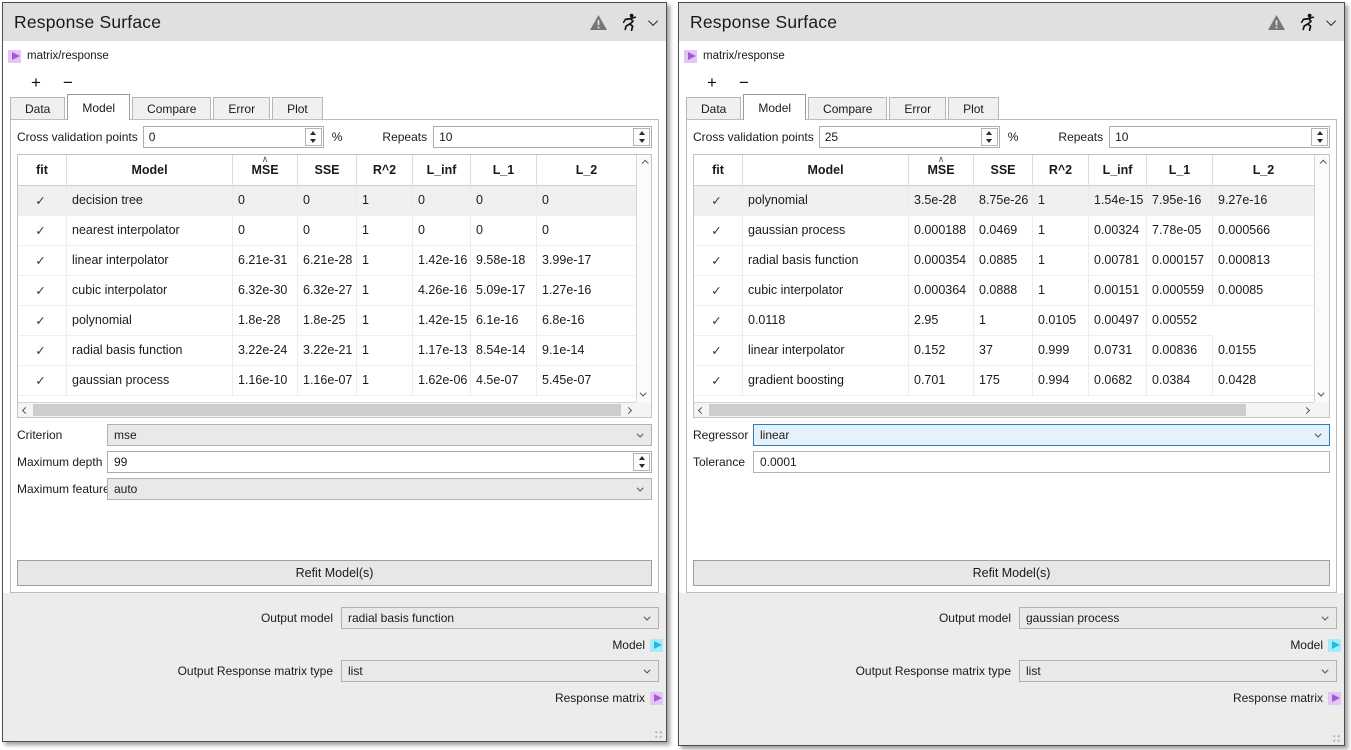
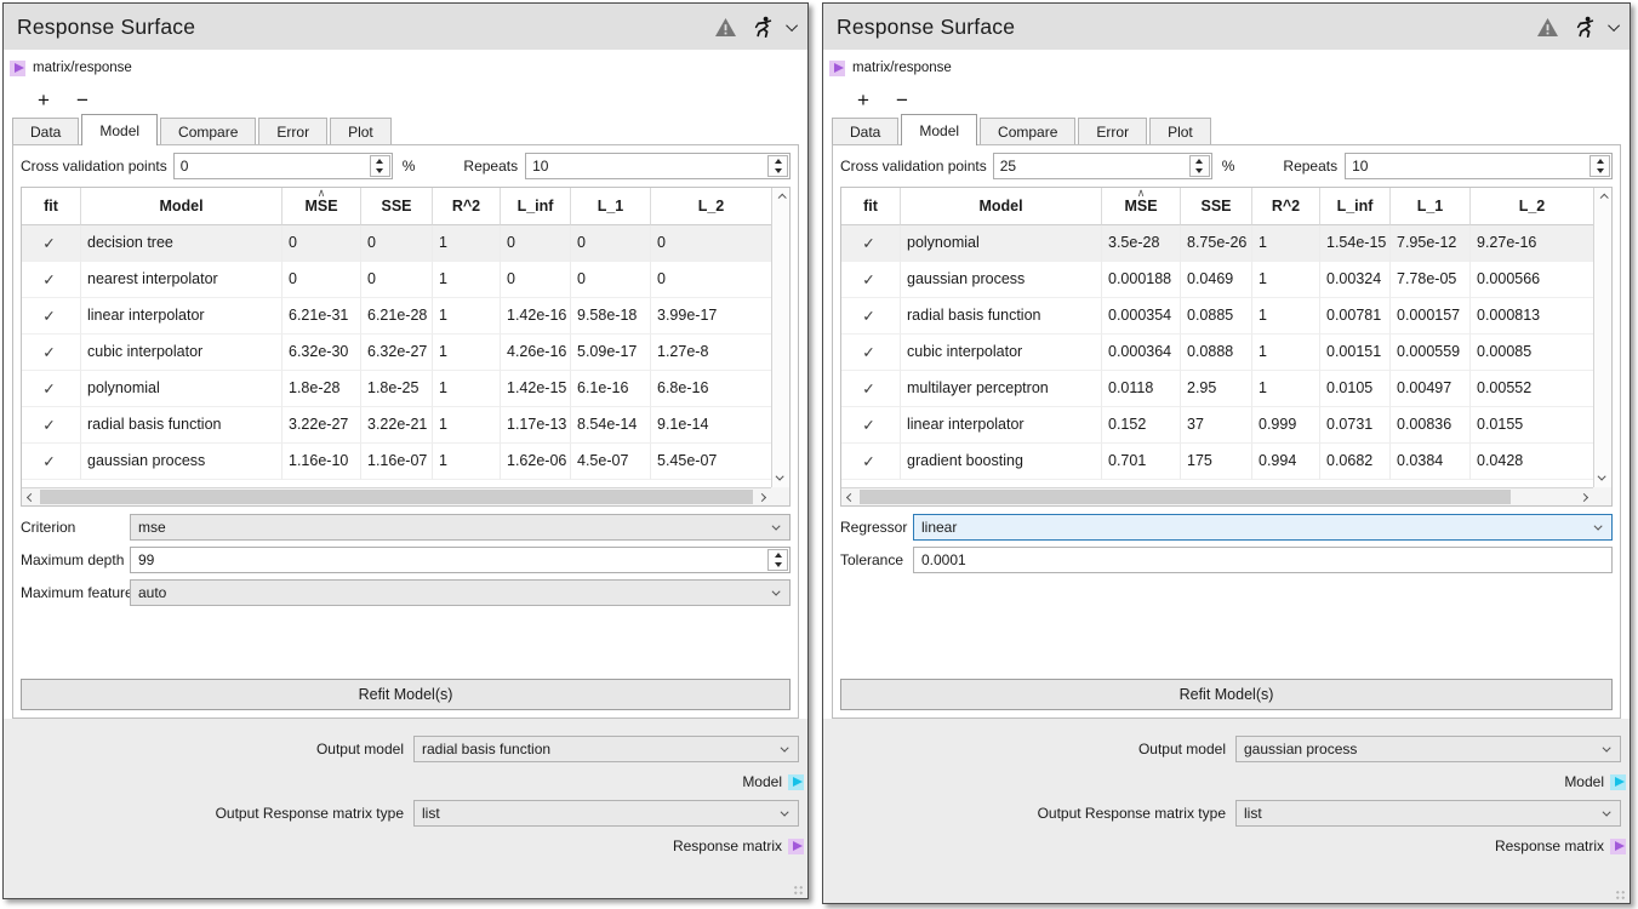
  Response Surface
  matrix/response
  +
  −
  Data
  Model
  Compare
  Error
  Plot
  Cross validation points
  0
  %
  Repeats
  10
  fit
  Model
  ∧
  MSE
  SSE
  R^2
  L_inf
  L_1
  L_2
  ✓
  decision tree
  0
  0
  1
  0
  0
  0
  ✓
  nearest interpolator
  0
  0
  1
  0
  0
  0
  ✓
  linear interpolator
  6.21e-31
  6.21e-28
  1
  1.42e-16
  9.58e-18
  3.99e-17
  ✓
  cubic interpolator
  6.32e-30
  6.32e-27
  1
  4.26e-16
  5.09e-17
- 1.27e-16
+ 1.27e-8
  ✓
  polynomial
  1.8e-28
  1.8e-25
  1
  1.42e-15
  6.1e-16
  6.8e-16
  ✓
  radial basis function
- 3.22e-24
+ 3.22e-27
  3.22e-21
  1
  1.17e-13
  8.54e-14
  9.1e-14
  ✓
  gaussian process
  1.16e-10
  1.16e-07
  1
  1.62e-06
  4.5e-07
  5.45e-07
  Criterion
  mse
  Maximum depth
  99
  Maximum featur
  auto
  Refit Model(s)
  Output model
  radial basis function
  Model
  Output Response matrix type
  list
  Response matrix
  Response Surface
  matrix/response
  +
  −
  Data
  Model
  Compare
  Error
  Plot
  Cross validation points
  25
  %
  Repeats
  10
  fit
  Model
  ∧
  MSE
  SSE
  R^2
  L_inf
  L_1
  L_2
  ✓
  polynomial
  3.5e-28
  8.75e-26
  1
  1.54e-15
- 7.95e-16
+ 7.95e-12
  9.27e-16
  ✓
  gaussian process
  0.000188
  0.0469
  1
  0.00324
  7.78e-05
  0.000566
  ✓
  radial basis function
  0.000354
  0.0885
  1
  0.00781
  0.000157
  0.000813
  ✓
  cubic interpolator
  0.000364
  0.0888
  1
  0.00151
  0.000559
  0.00085
  ✓
+ multilayer perceptron
  0.0118
  2.95
  1
  0.0105
  0.00497
  0.00552
  ✓
  linear interpolator
  0.152
  37
  0.999
  0.0731
  0.00836
  0.0155
  ✓
  gradient boosting
  0.701
  175
  0.994
  0.0682
  0.0384
  0.0428
  Regressor
  linear
  Tolerance
  0.0001
  Refit Model(s)
  Output model
  gaussian process
  Model
  Output Response matrix type
  list
  Response matrix
